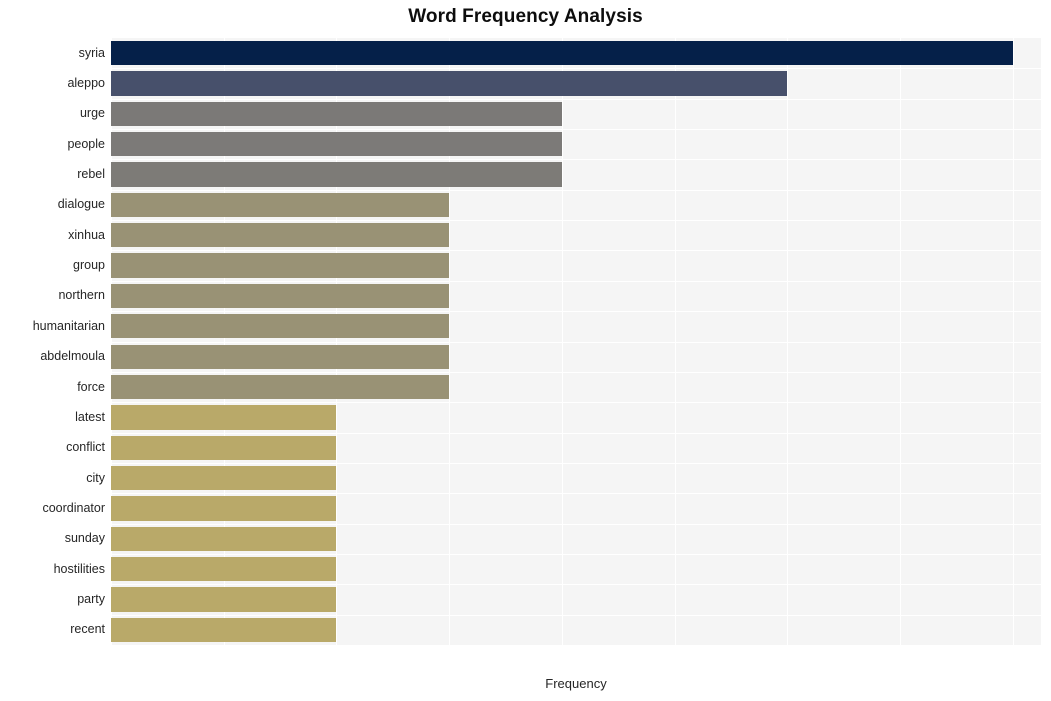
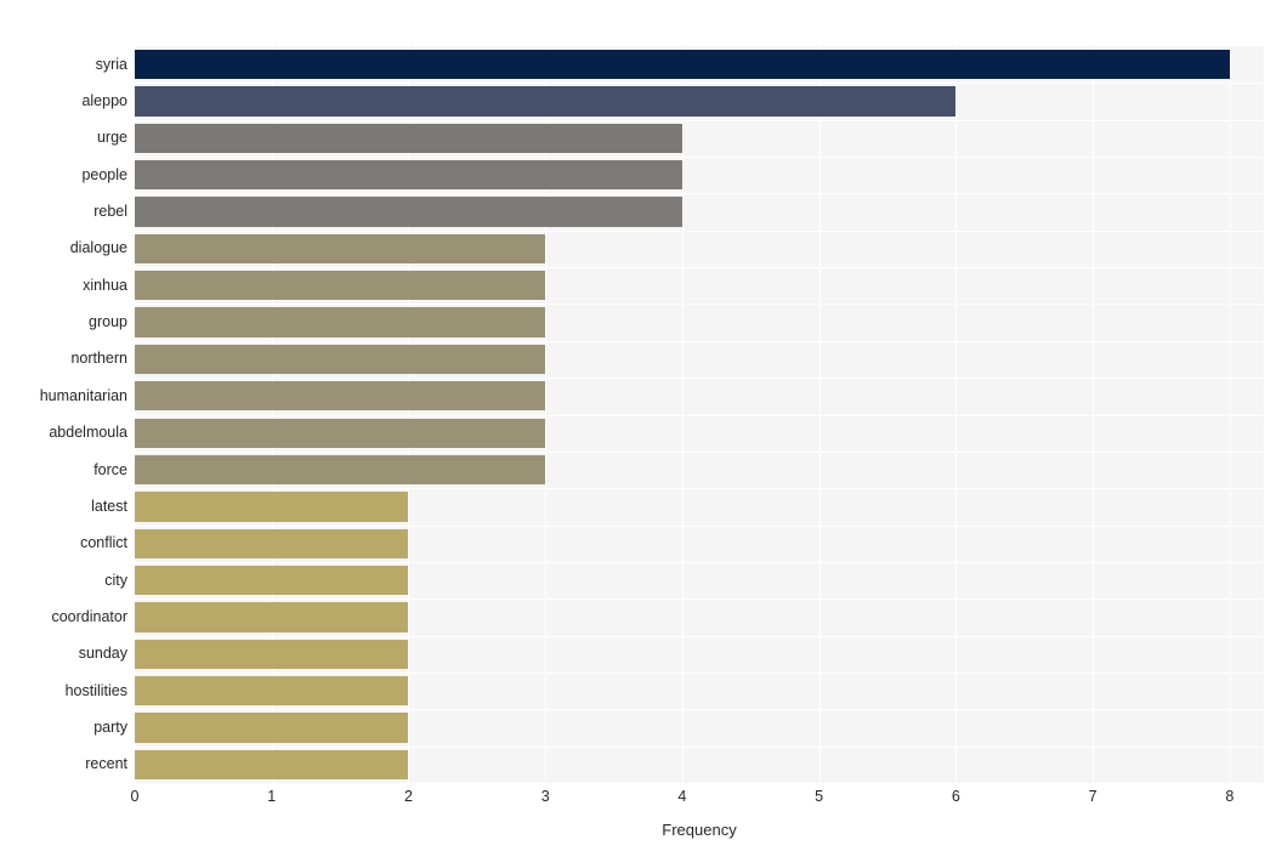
- Word Frequency Analysis
  syria
  aleppo
  urge
  people
  rebel
  dialogue
  xinhua
  group
  northern
  humanitarian
  abdelmoula
  force
  latest
  conflict
  city
  coordinator
  sunday
  hostilities
  party
  recent
+ 0
+ 1
+ 2
+ 3
+ 4
+ 5
+ 6
+ 7
+ 8
  Frequency
